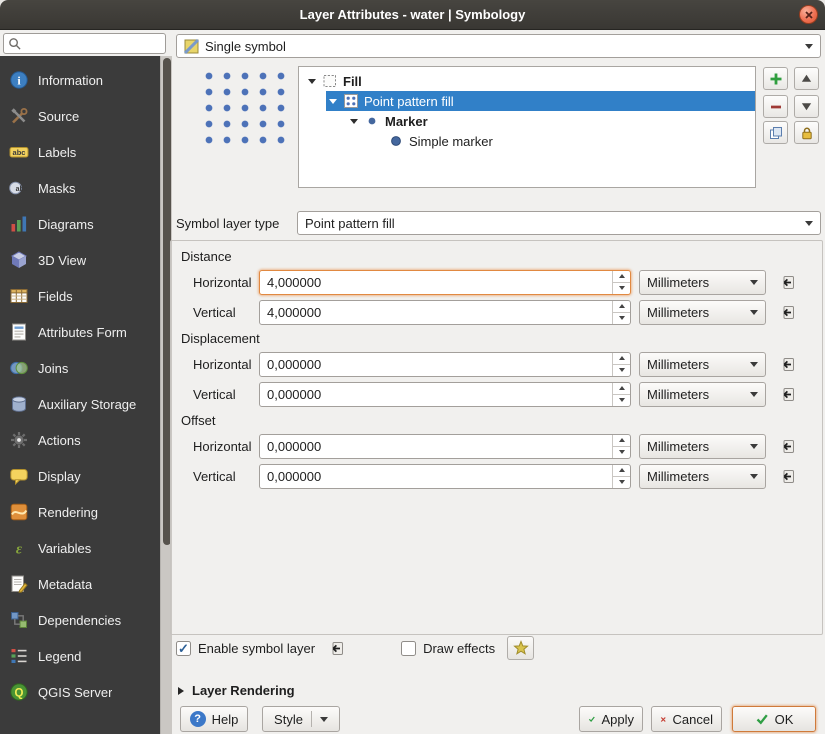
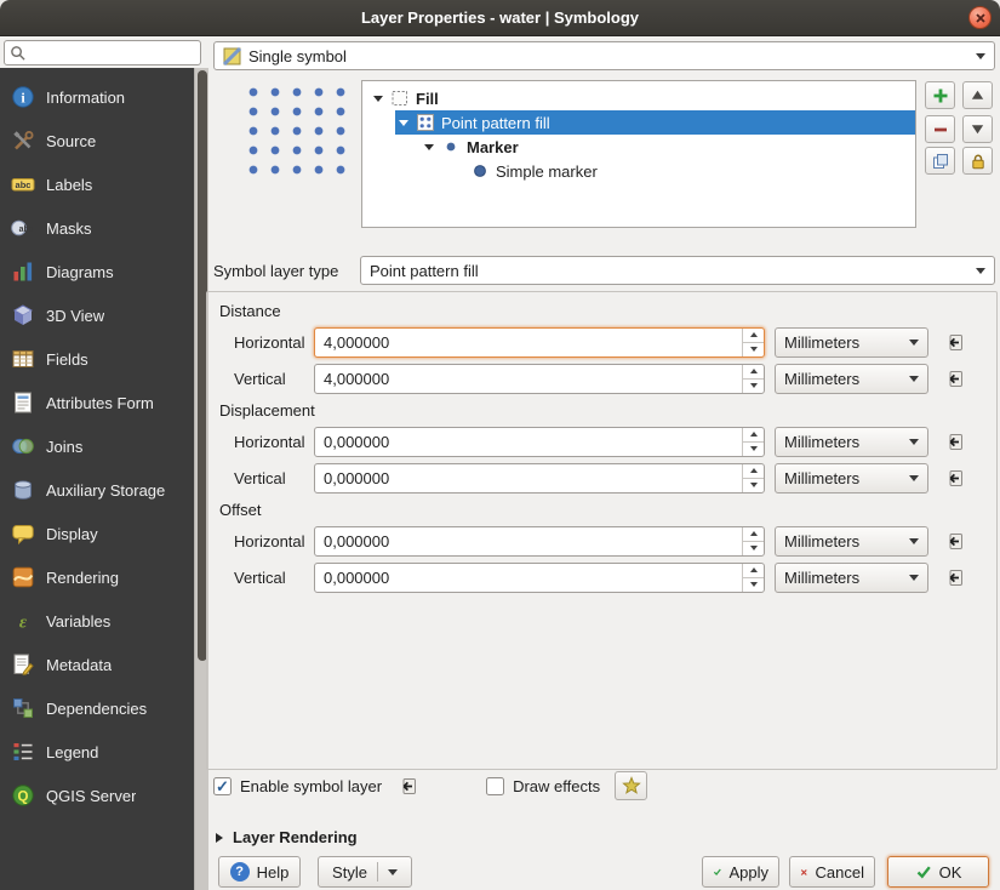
- Layer Attributes - water | Symbology
+ Layer Properties - water | Symbology
  i
  Information
  Source
  abc
  Labels
  Masks
  Diagrams
  3D View
  Fields
  Attributes Form
  Joins
  Auxiliary Storage
- Actions
  Display
  Rendering
  ε
  Variables
  Metadata
  Dependencies
  Legend
  Q
  QGIS Server
  Single symbol
  Fill
  Point pattern fill
  Marker
  Simple marker
  Symbol layer type
  Point pattern fill
  Distance
  Horizontal
  4,000000
  Millimeters
  Vertical
  4,000000
  Millimeters
  Displacement
  Horizontal
  0,000000
  Millimeters
  Vertical
  0,000000
  Millimeters
  Offset
  Horizontal
  0,000000
  Millimeters
  Vertical
  0,000000
  Millimeters
  ✓
  Enable symbol layer
  Draw effects
  Layer Rendering
  ?
  Help
  Style
  Apply
  Cancel
  OK
